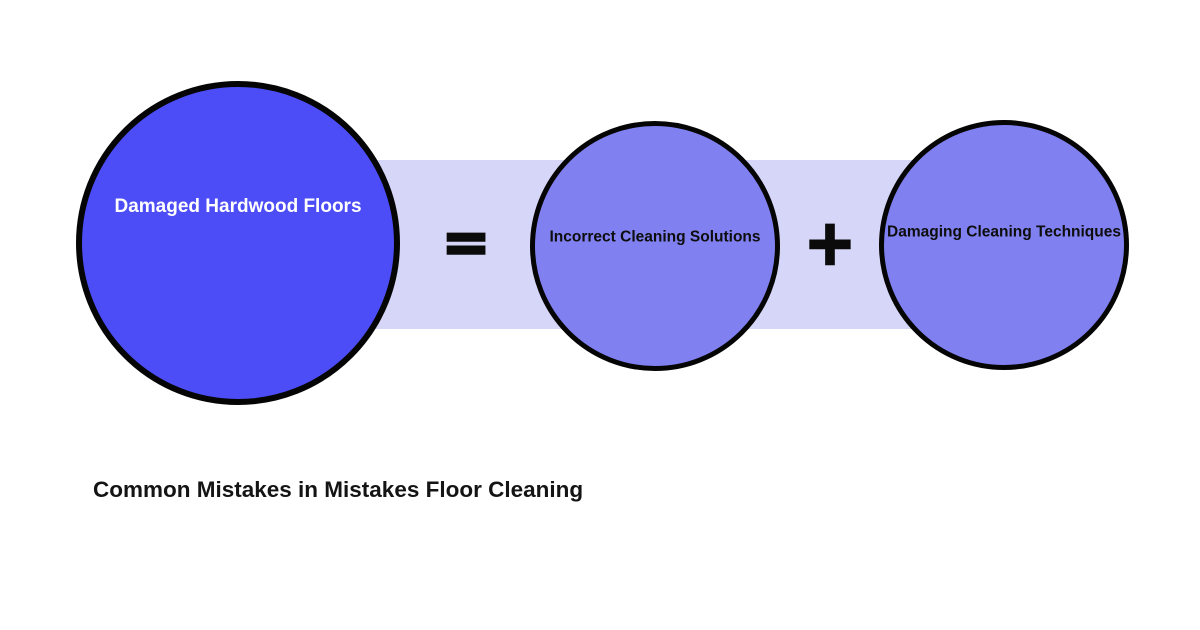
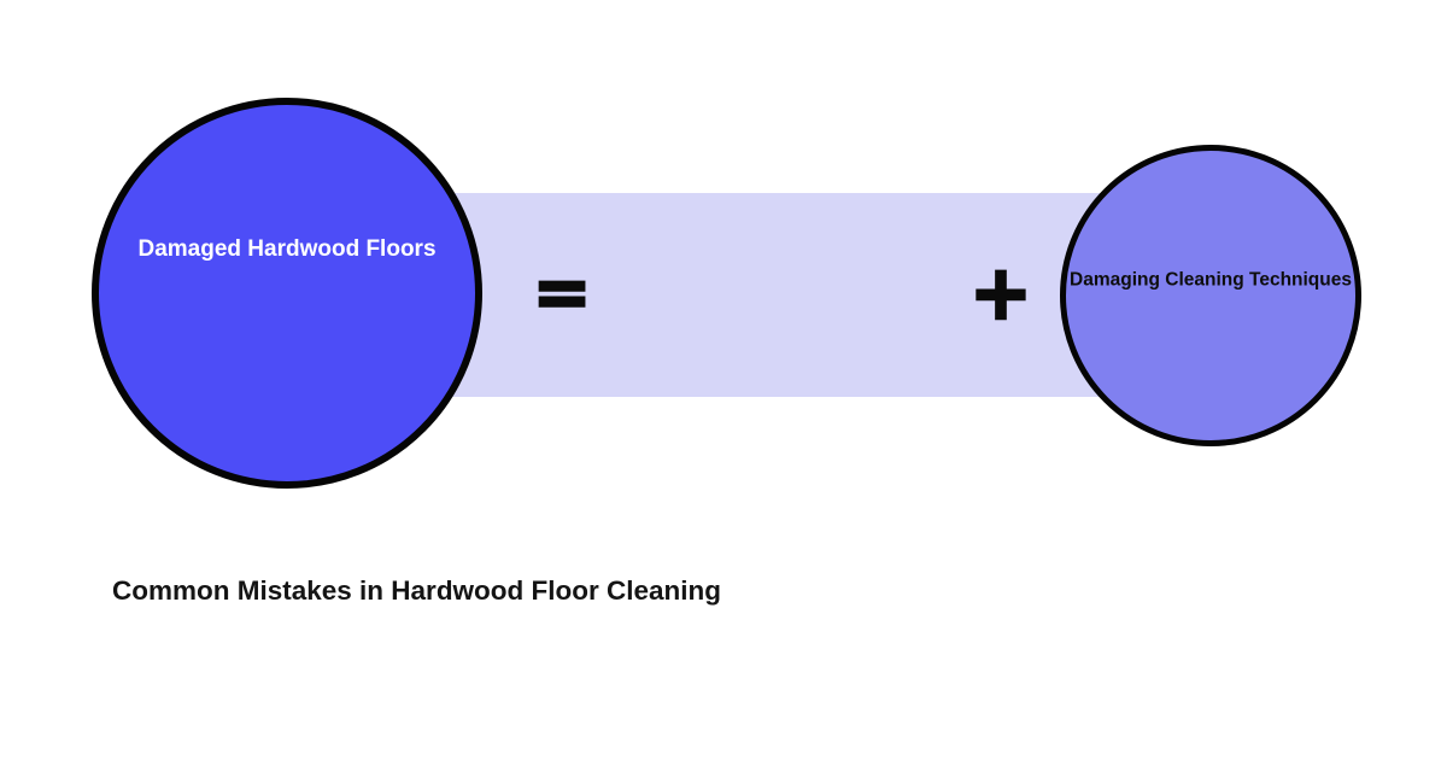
  Damaged Hardwood Floors
  =
- Incorrect Cleaning Solutions
  +
  Damaging Cleaning Techniques
- Common Mistakes in Mistakes Floor Cleaning
+ Common Mistakes in Hardwood Floor Cleaning
